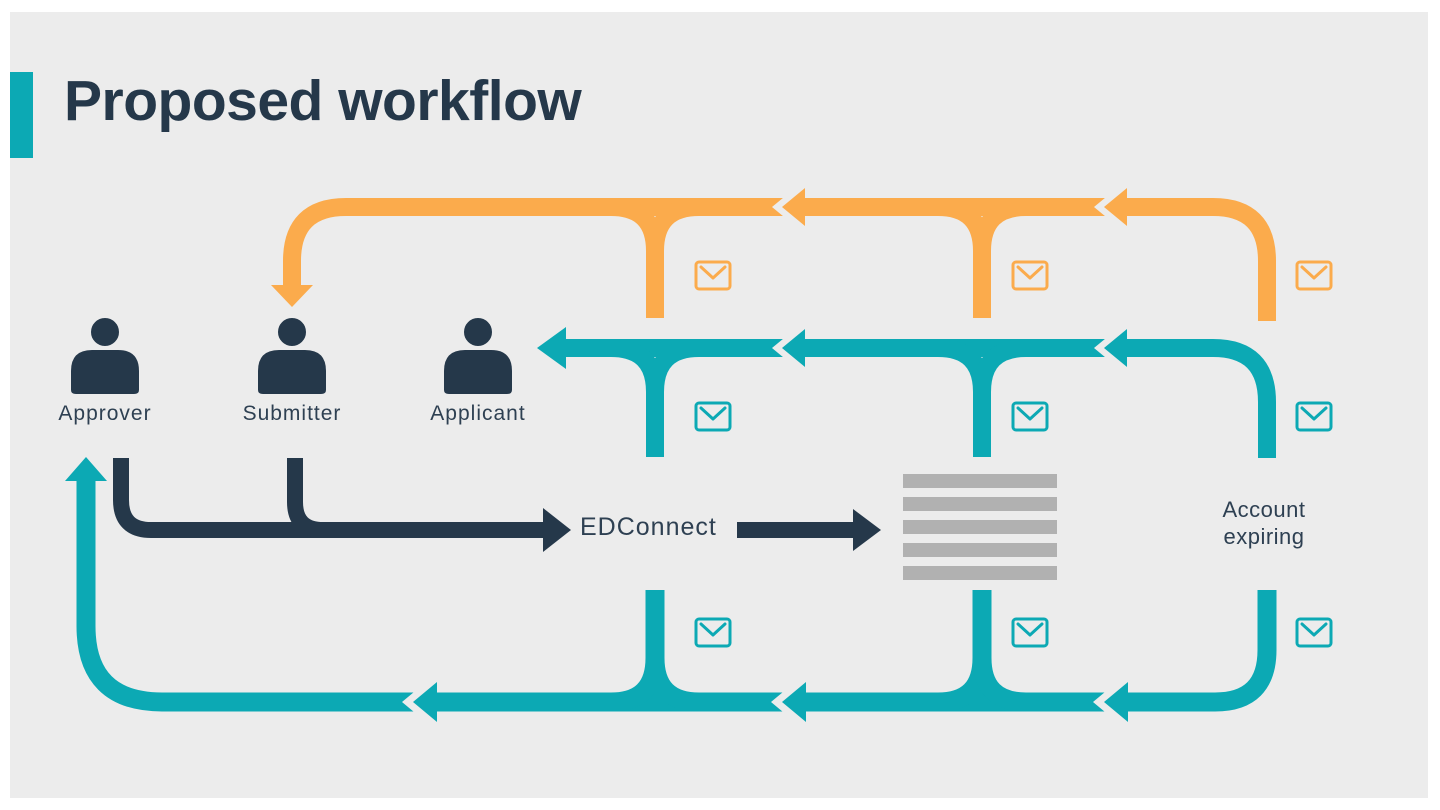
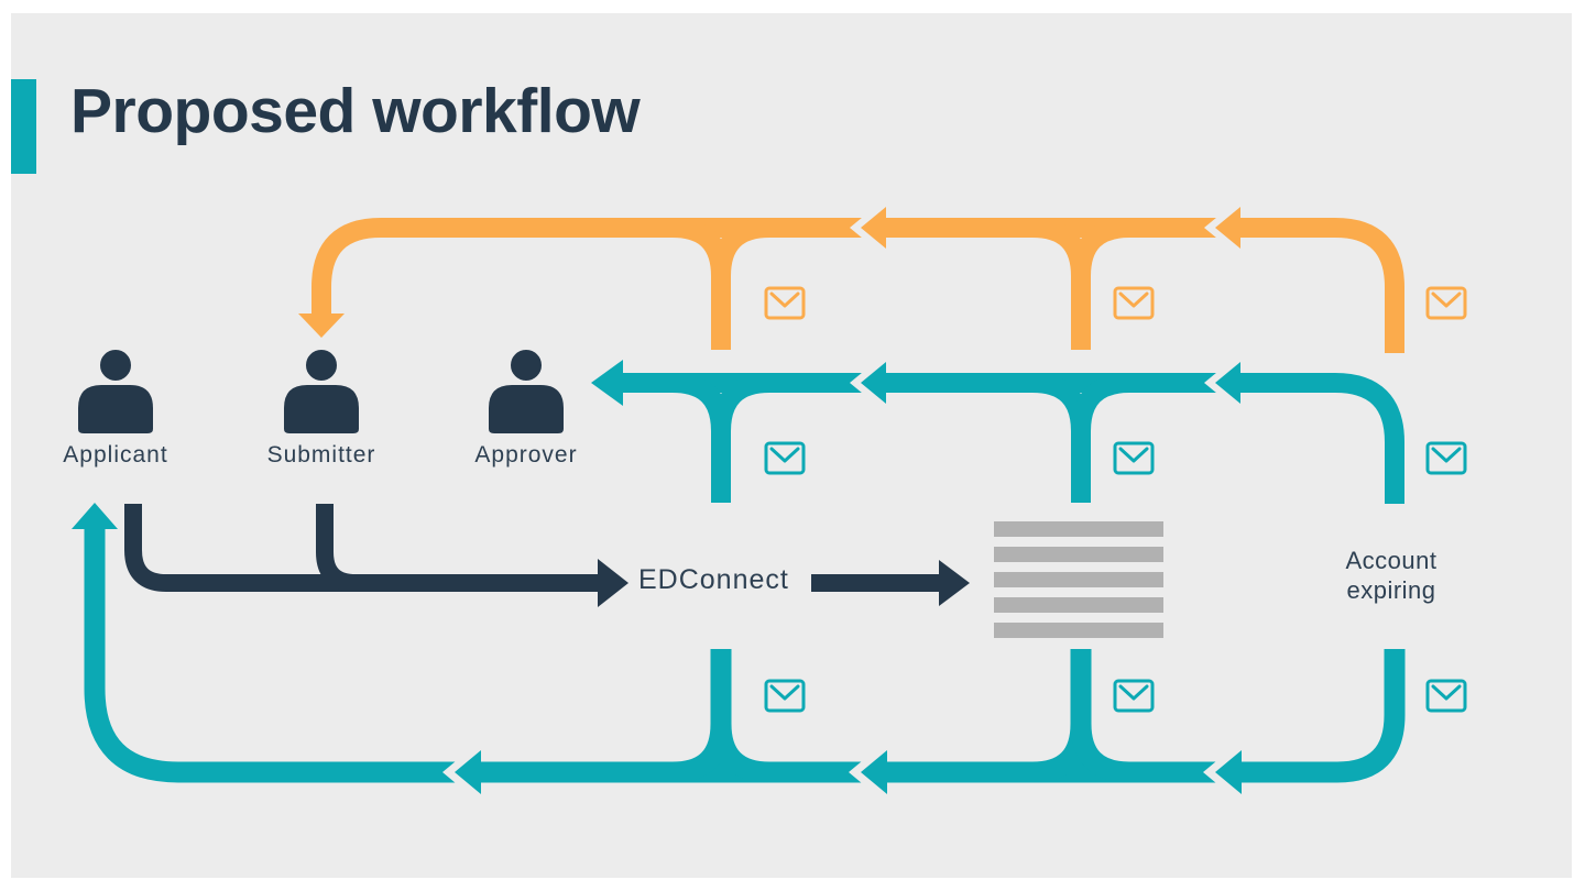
  Proposed workflow
- Approver
+ Applicant
  Submitter
- Applicant
+ Approver
  EDConnect
  Account
  expiring
